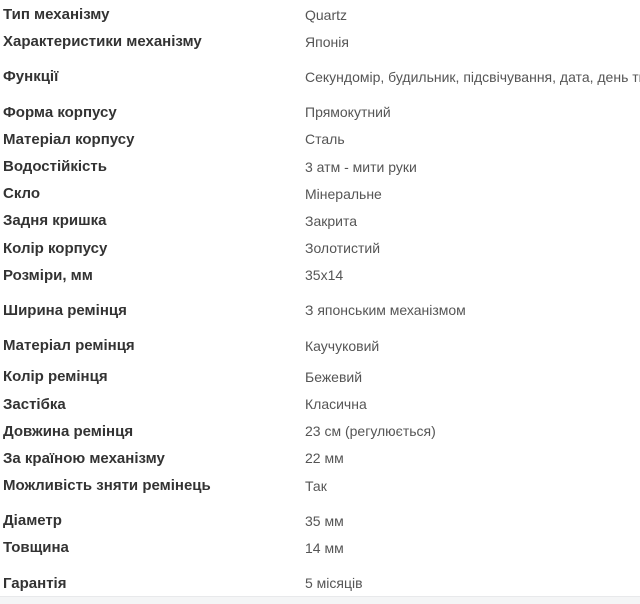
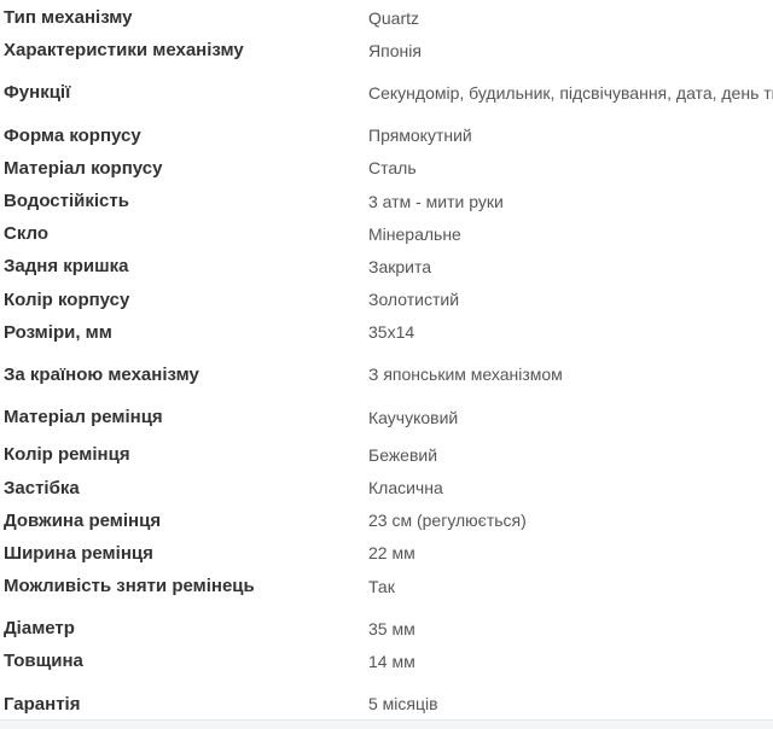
  Тип механізму
  Quartz
  Характеристики механізму
  Японія
  Функції
  Секундомір, будильник, підсвічування, дата, день т
  Форма корпусу
  Прямокутний
  Матеріал корпусу
  Сталь
  Водостійкість
  3 атм - мити руки
  Скло
  Мінеральне
  Задня кришка
  Закрита
  Колір корпусу
  Золотистий
  Розміри, мм
  35x14
- Ширина ремінця
+ За країною механізму
  З японським механізмом
  Матеріал ремінця
  Каучуковий
  Колір ремінця
  Бежевий
  Застібка
  Класична
  Довжина ремінця
  23 см (регулюється)
- За країною механізму
+ Ширина ремінця
  22 мм
  Можливість зняти ремінець
  Так
  Діаметр
  35 мм
  Товщина
  14 мм
  Гарантія
  5 місяців
